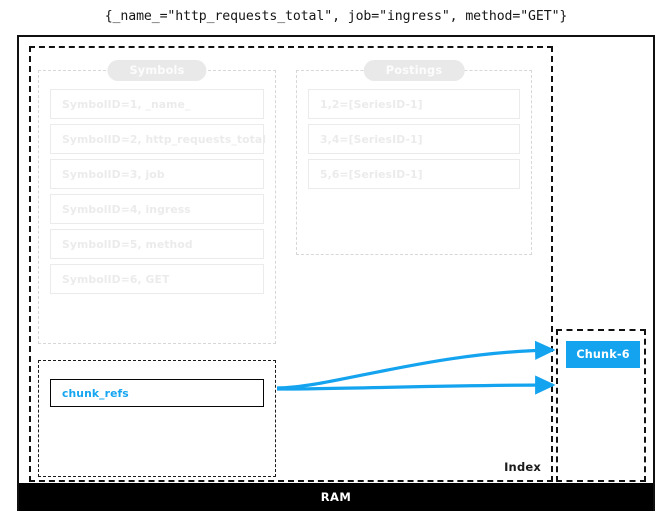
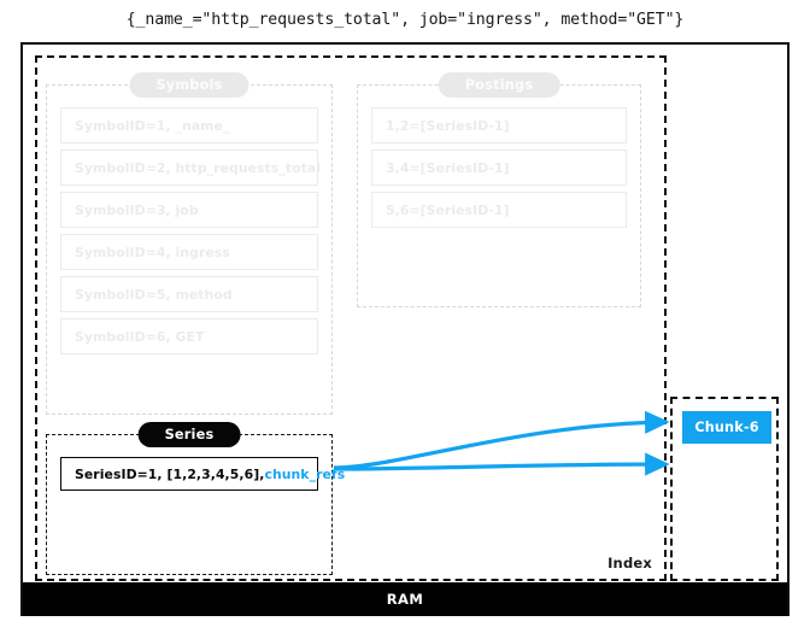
  {_name_="http_requests_total", job="ingress", method="GET"}
  Index
+ Series
+ SeriesID=1, [1,2,3,4,5,6],
  chunk_refs
  Chunk-6
  RAM
